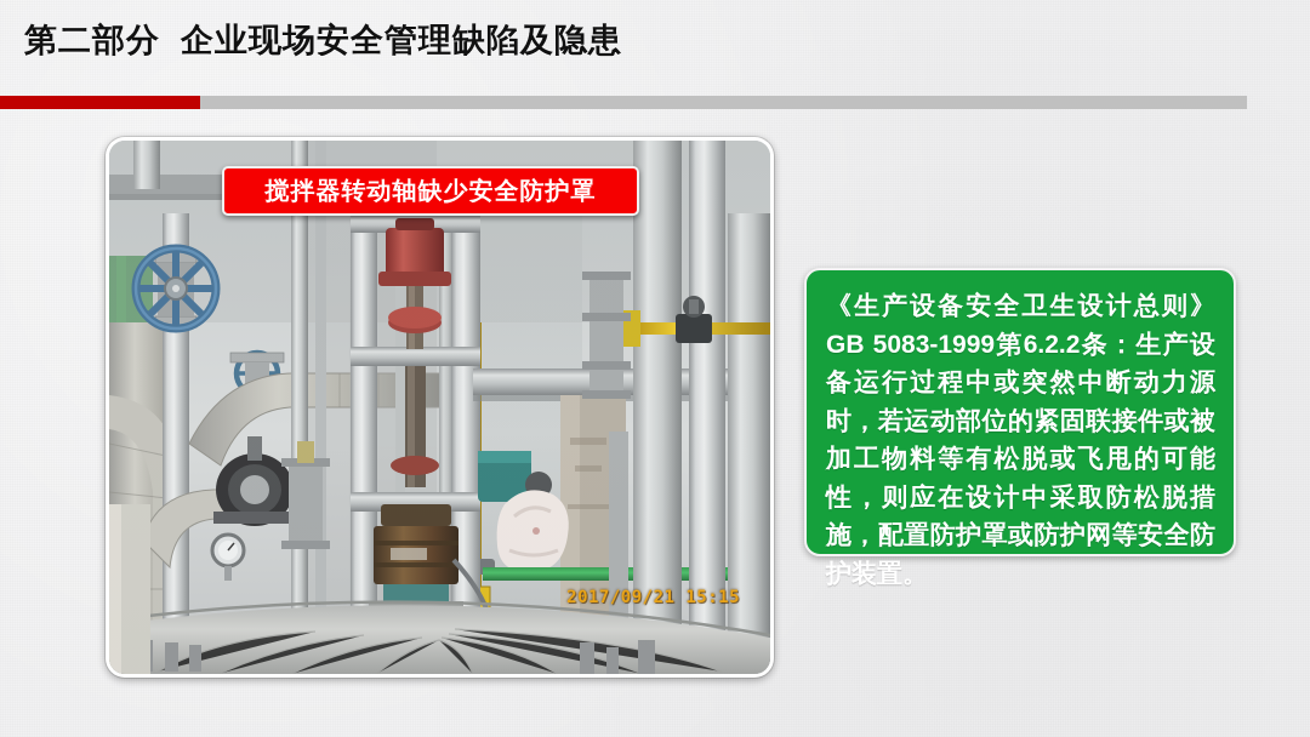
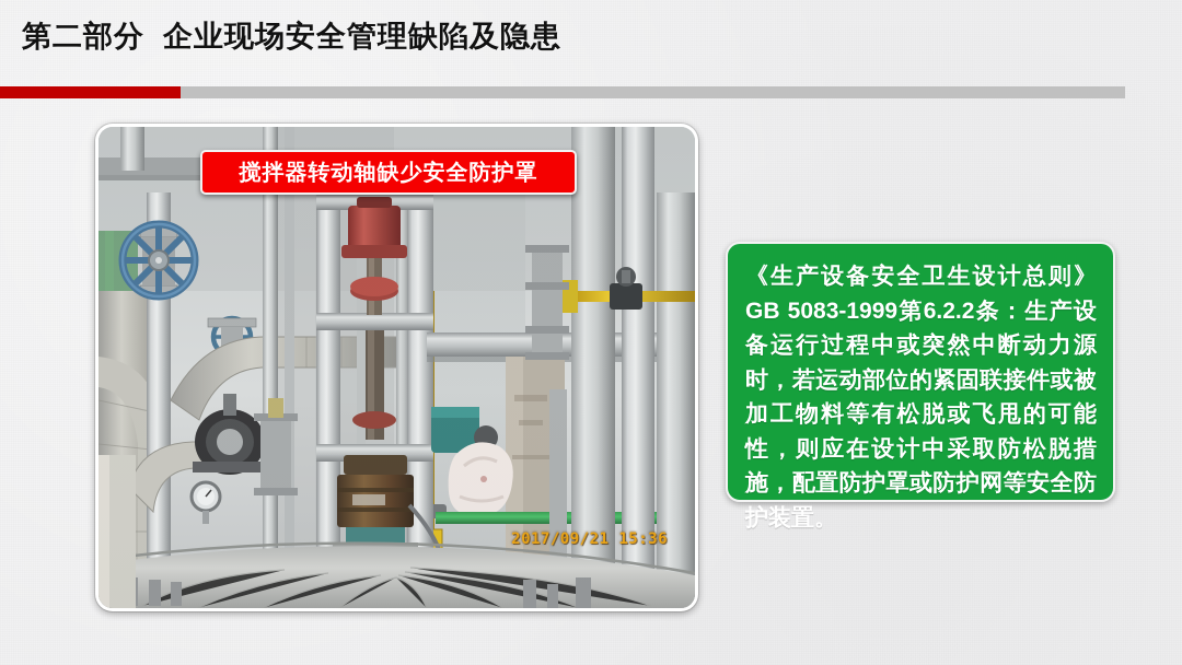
  第二部分 企业现场安全管理缺陷及隐患
  搅拌器转动轴缺少安全防护罩
- 2017/09/21 15:15
+ 2017/09/21 15:36
  《生产设备安全卫生设计总则》GB 5083-1999第6.2.2条：生产设备运行过程中或突然中断动力源时，若运动部位的紧固联接件或被加工物料等有松脱或飞甩的可能性，则应在设计中采取防松脱措施，配置防护罩或防护网等安全防护装置。
